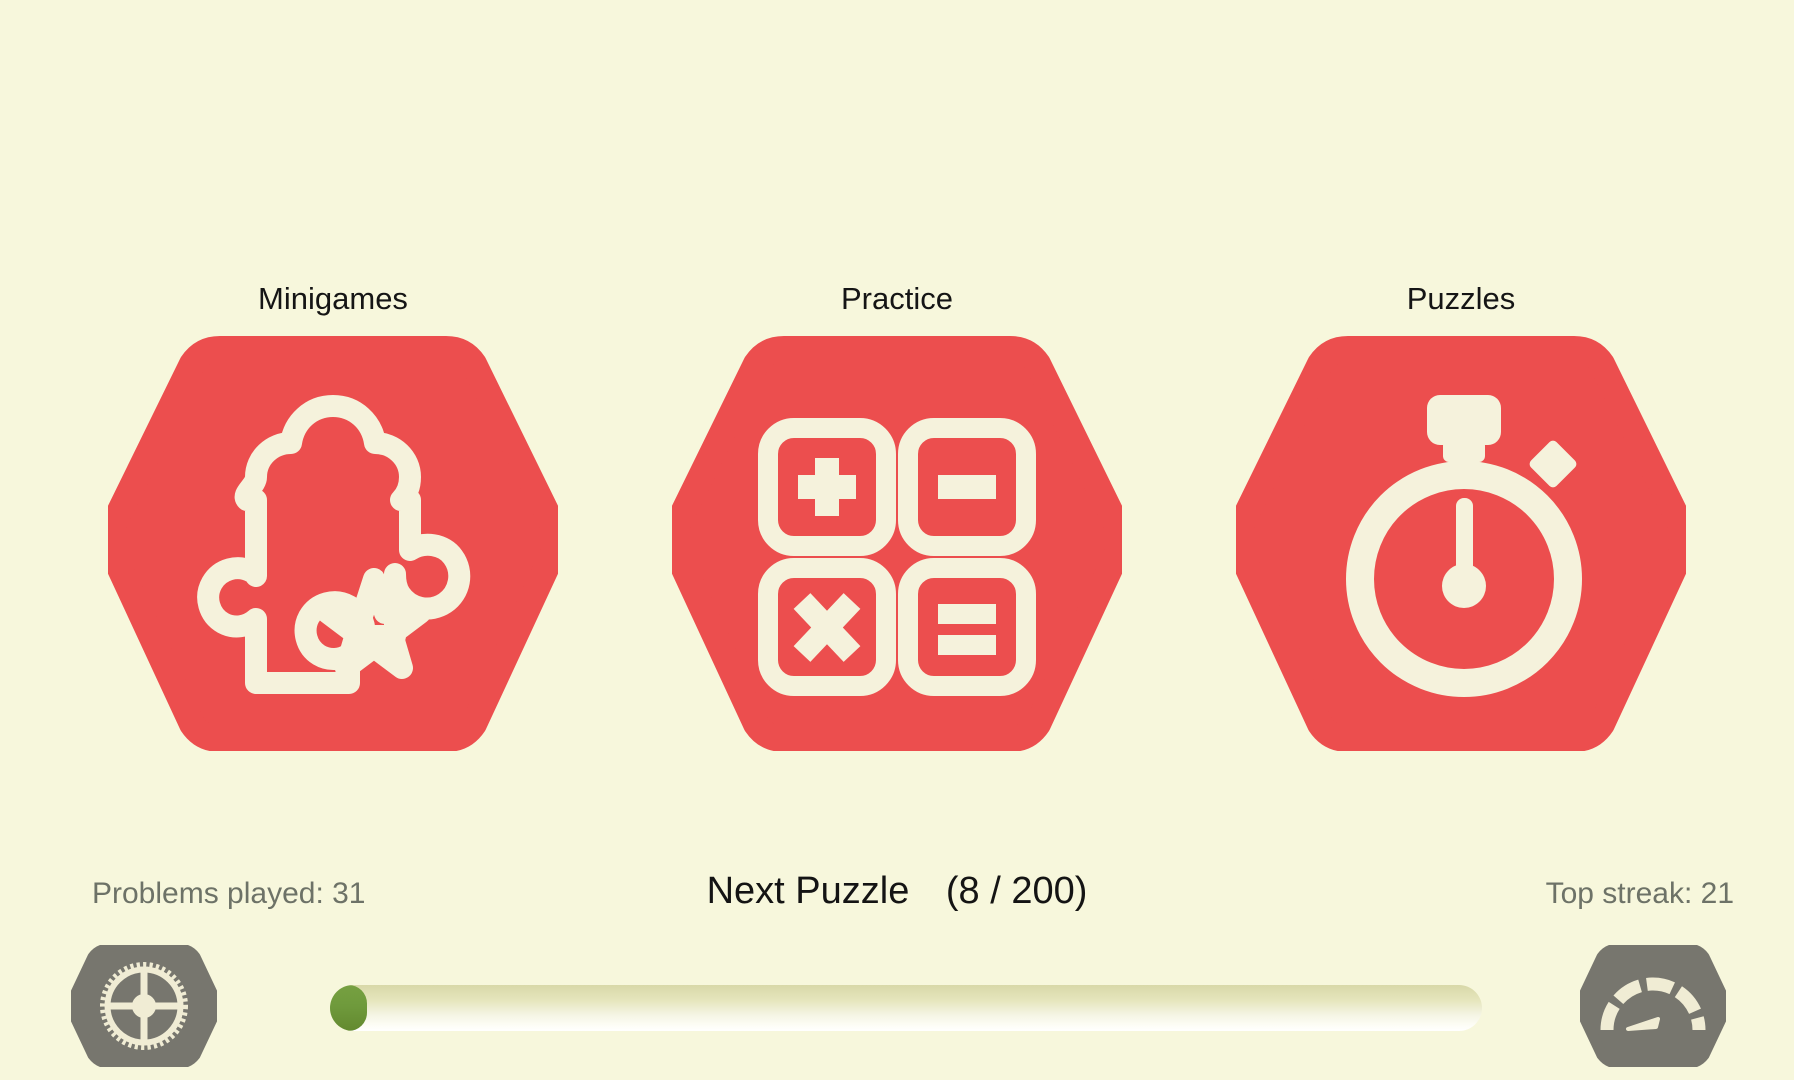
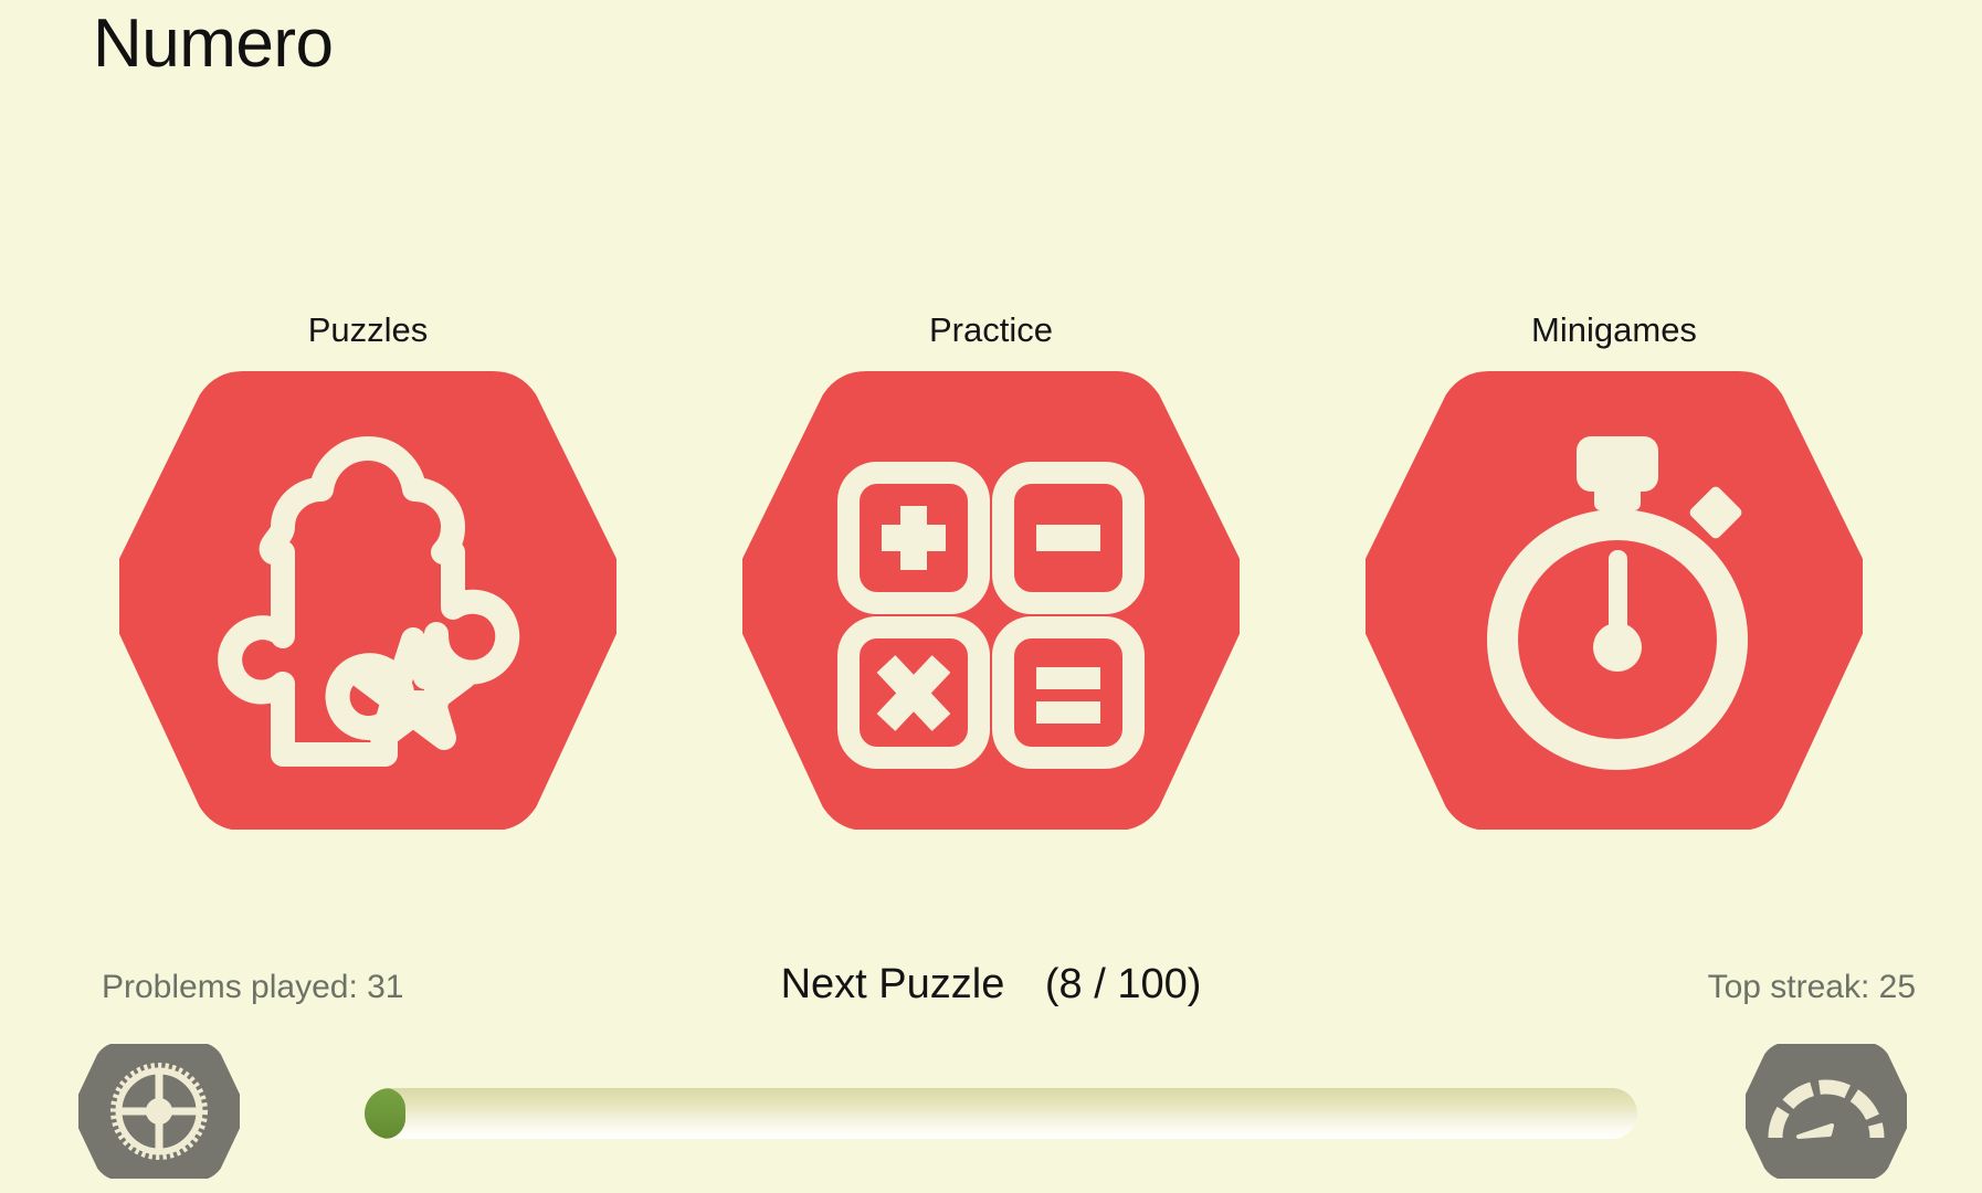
+ Numero
- Minigames
+ Puzzles
  Practice
- Puzzles
+ Minigames
  Problems played: 31
- Top streak: 21
+ Top streak: 25
- Next Puzzle (8 / 200)
+ Next Puzzle (8 / 100)
